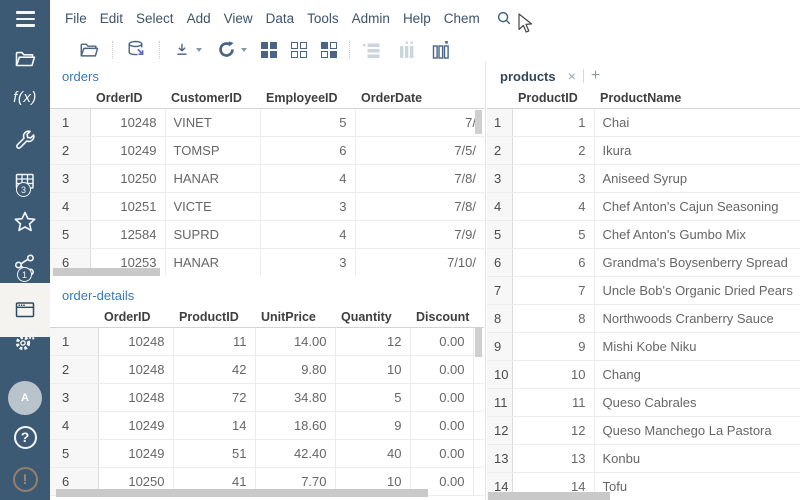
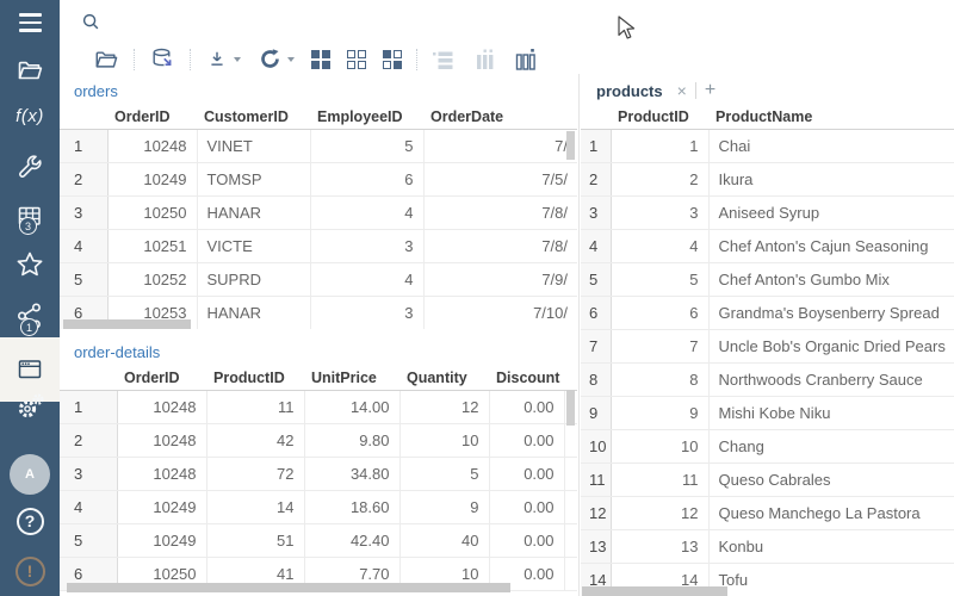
  f(x)
  3
  1
  A
  ?
  !
- File
- Edit
- Select
- Add
- View
- Data
- Tools
- Admin
- Help
- Chem
  orders
  	OrderID	CustomerID	EmployeeID	OrderDate
  1	10248	VINET	5	7
  2	10249	TOMSP	6	7/5/
  3	10250	HANAR	4	7/8/
  4	10251	VICTE	3	7/8/
- 5	12584	SUPRD	4	7/9/
+ 5	10252	SUPRD	4	7/9/
  6	10253	HANAR	3	7/10/
  order-details
  	OrderID	ProductID	UnitPrice	Quantity	Discount
  1	10248	11	14.00	12	0.00
  2	10248	42	9.80	10	0.00
  3	10248	72	34.80	5	0.00
  4	10249	14	18.60	9	0.00
  5	10249	51	42.40	40	0.00
  6	10250	41	7.70	10	0.00
  products
  ×
  +
  	ProductID	ProductName
  1	1	Chai
  2	2	Ikura
  3	3	Aniseed Syrup
  4	4	Chef Anton's Cajun Seasoning
  5	5	Chef Anton's Gumbo Mix
  6	6	Grandma's Boysenberry Spread
  7	7	Uncle Bob's Organic Dried Pears
  8	8	Northwoods Cranberry Sauce
  9	9	Mishi Kobe Niku
  10	10	Chang
  11	11	Queso Cabrales
  12	12	Queso Manchego La Pastora
  13	13	Konbu
  14	14	Tofu
